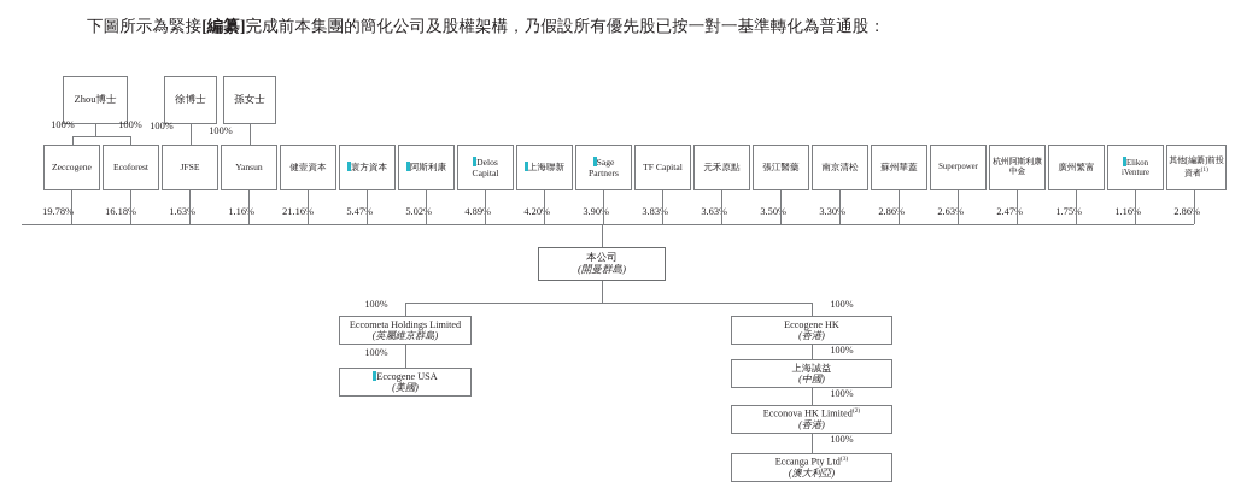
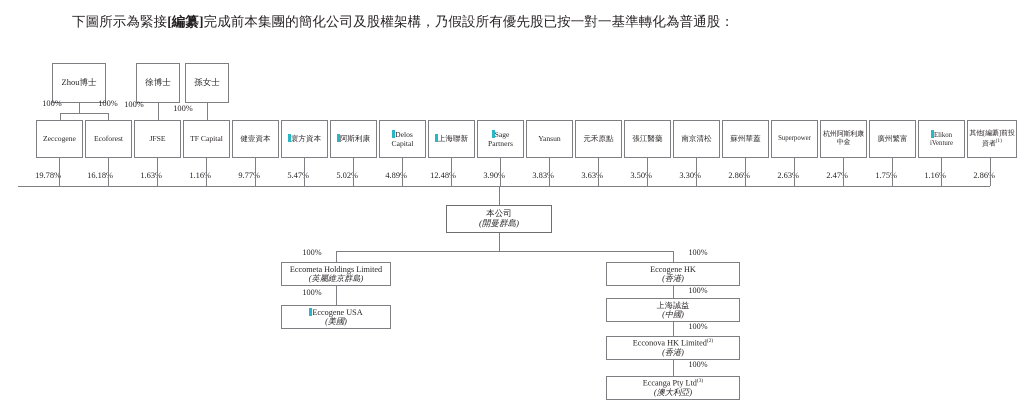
  下圖所示為緊接[編纂]完成前本集團的簡化公司及股權架構，乃假設所有優先股已按一對一基準轉化為普通股：
  Zhou博士
  徐博士
  孫女士
  100%
  100%
  100%
  100%
  Zeccogene
  Ecoforest
  JFSE
- Yansun
+ TF Capital
  健壹資本
  寰方資本
  阿斯利康
  Delos Capital
  上海聯新
  Sage Partners
- TF Capital
+ Yansun
  元禾原點
  張江醫藥
  南京清松
  蘇州華蓋
  廣州繁富
  19.78%
  16.18%
  1.63%
  1.16%
- 21.16%
+ 9.77%
  5.47%
  5.02%
  4.89%
- 4.20%
+ 12.48%
  3.90%
  3.83%
  3.63%
  3.50%
  3.30%
  2.86%
  2.63%
  2.47%
  1.75%
  1.16%
  2.86%
  本公司
  (開曼群島)
  100%
  100%
  Eccometa Holdings Limited
  (英屬維京群島)
  100%
  Eccogene USA
  (美國)
  Eccogene HK
  (香港)
  100%
  上海誠益
  (中國)
  100%
  Ecconova HK Limited
  (香港)
  100%
  Eccanga Pty Ltd
  (澳大利亞)
